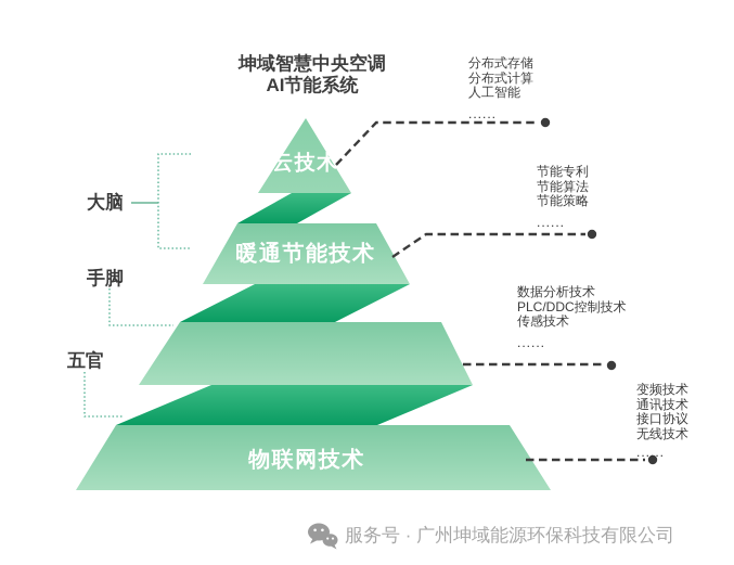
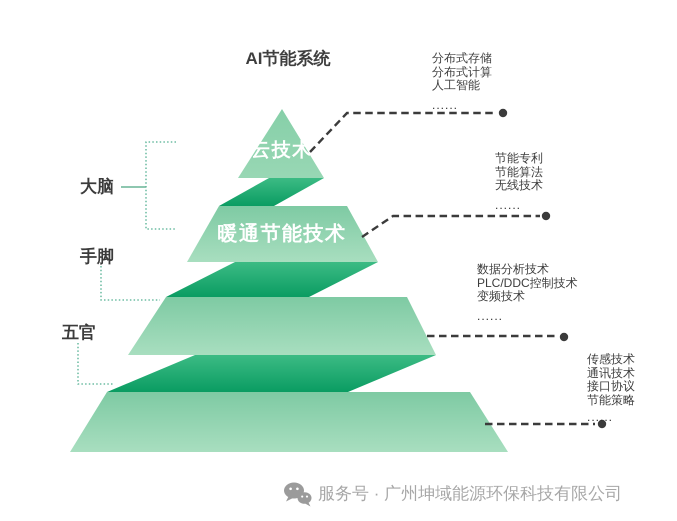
  云技术
  暖通节能技术
- 物联网技术
- 坤域智慧中央空调
  AI节能系统
  大脑
  手脚
  五官
  分布式存储
  分布式计算
  人工智能
  ......
  节能专利
  节能算法
- 节能策略
+ 无线技术
  ......
  数据分析技术
  PLC/DDC控制技术
- 传感技术
+ 变频技术
  ......
- 变频技术
+ 传感技术
  通讯技术
  接口协议
- 无线技术
+ 节能策略
  ......
  服务号 · 广州坤域能源环保科技有限公司
